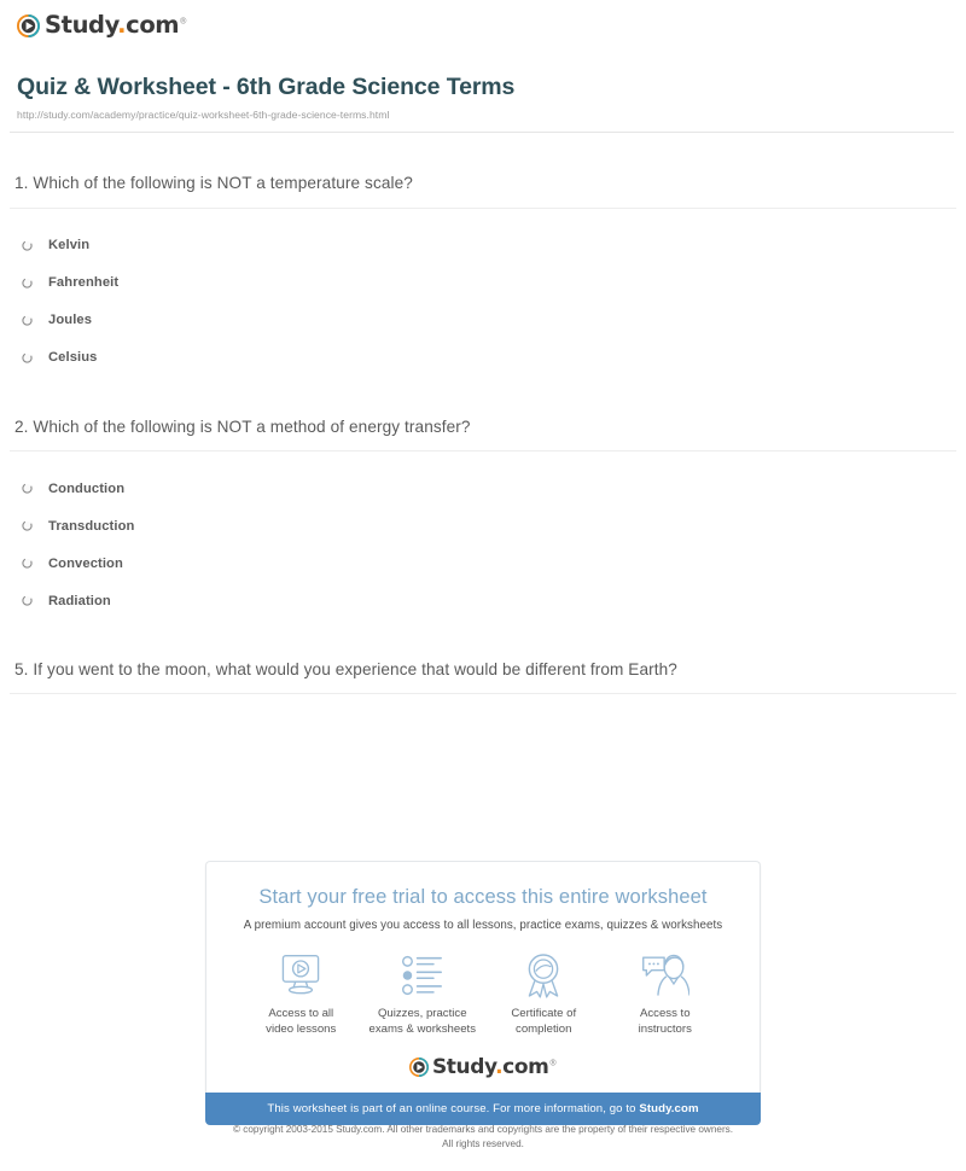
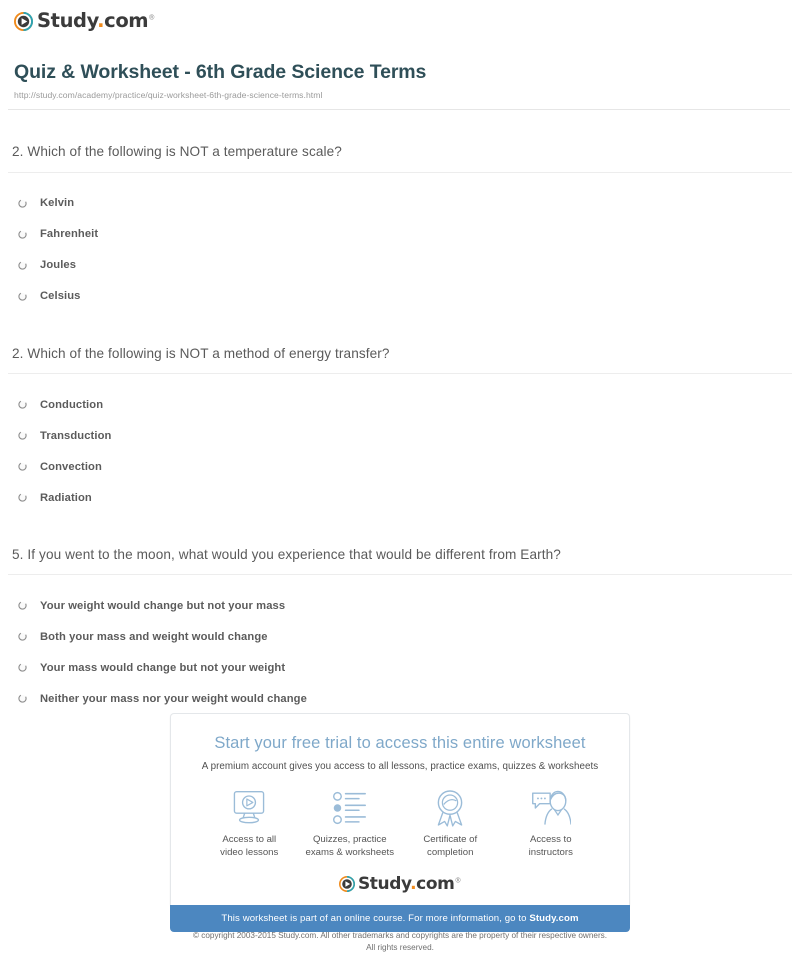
  Study.com®
  Quiz & Worksheet - 6th Grade Science Terms
  http://study.com/academy/practice/quiz-worksheet-6th-grade-science-terms.html
- 1. Which of the following is NOT a temperature scale?
+ 2. Which of the following is NOT a temperature scale?
  Kelvin
  Fahrenheit
  Joules
  Celsius
  2. Which of the following is NOT a method of energy transfer?
  Conduction
  Transduction
  Convection
  Radiation
  5. If you went to the moon, what would you experience that would be different from Earth?
+ Your weight would change but not your mass
+ Both your mass and weight would change
+ Your mass would change but not your weight
+ Neither your mass nor your weight would change
  Start your free trial to access this entire worksheet
  A premium account gives you access to all lessons, practice exams, quizzes & worksheets
  Access to all
  video lessons
  Quizzes, practice
  exams & worksheets
  Certificate of
  completion
  Access to
  instructors
  Study.com®
  This worksheet is part of an online course. For more information, go to Study.com
  © copyright 2003-2015 Study.com. All other trademarks and copyrights are the property of their respective owners.
  All rights reserved.
